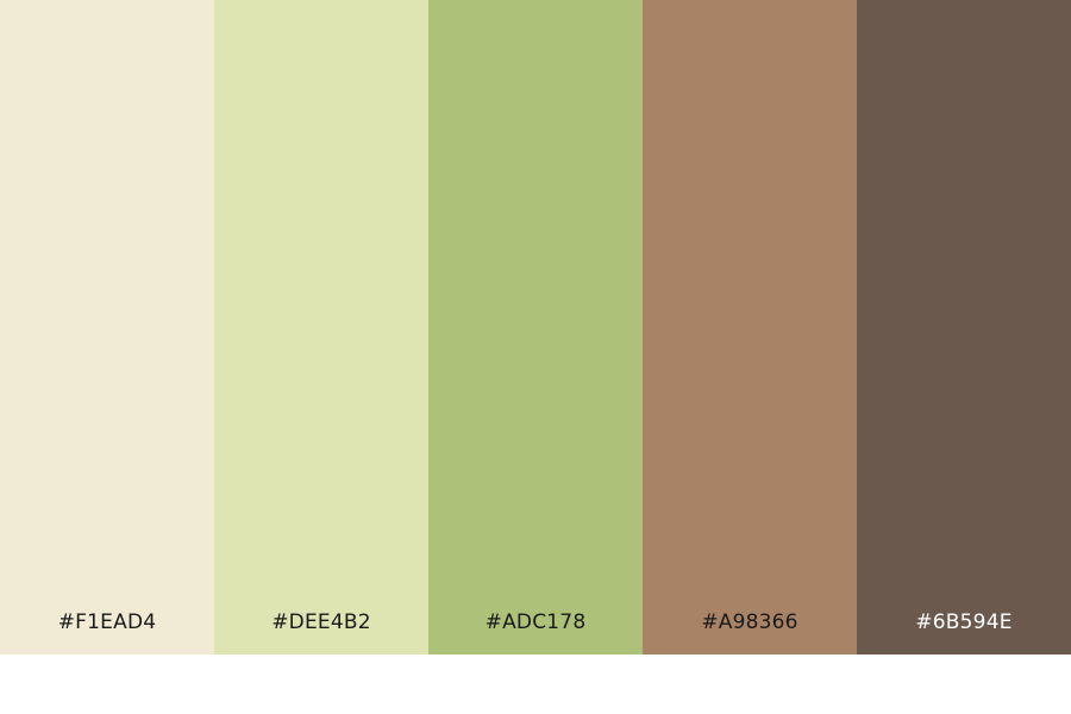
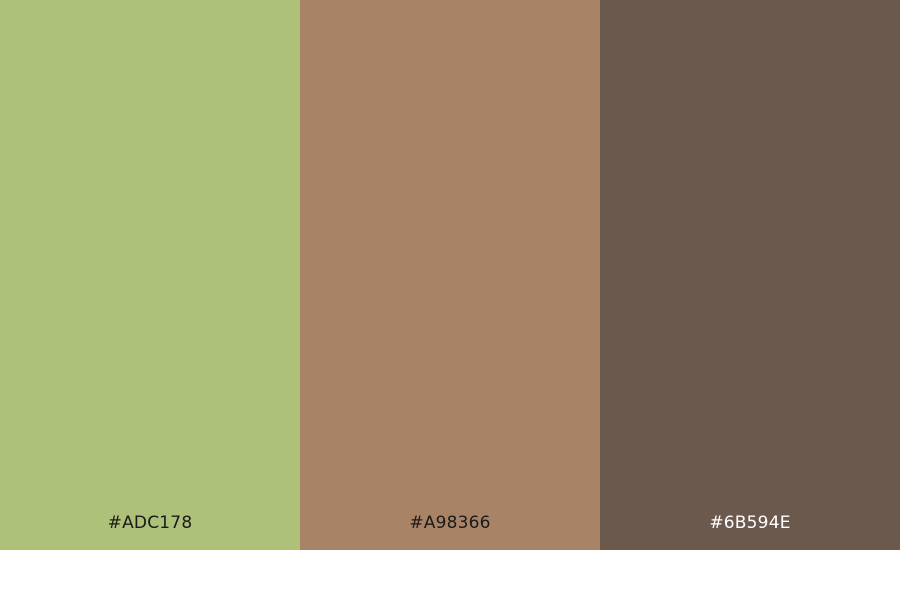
- #F1EAD4
- #DEE4B2
  #ADC178
  #A98366
  #6B594E
